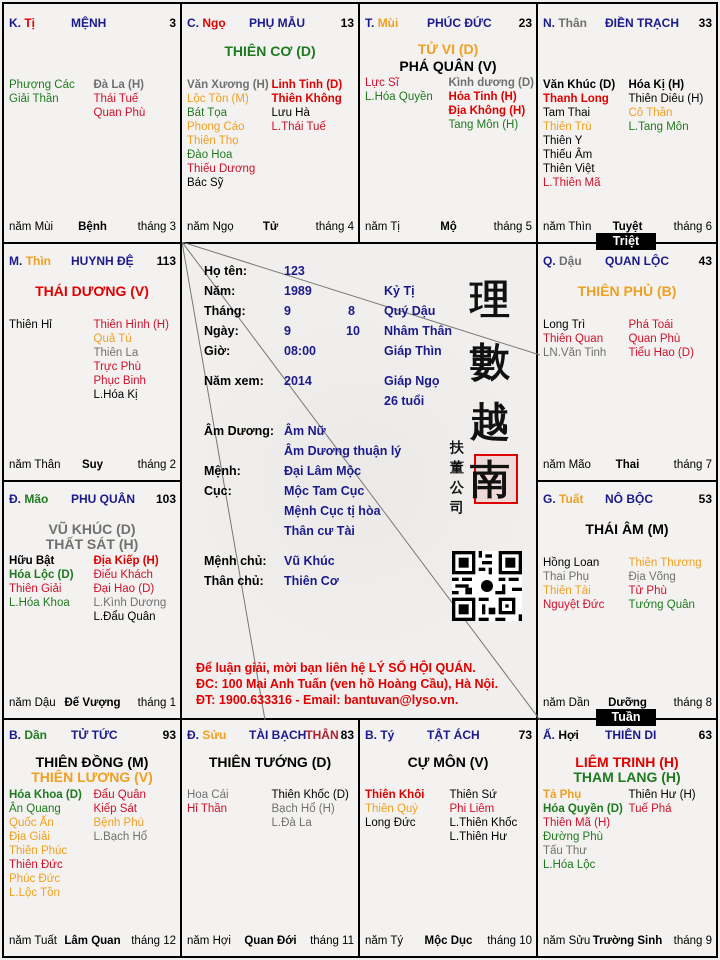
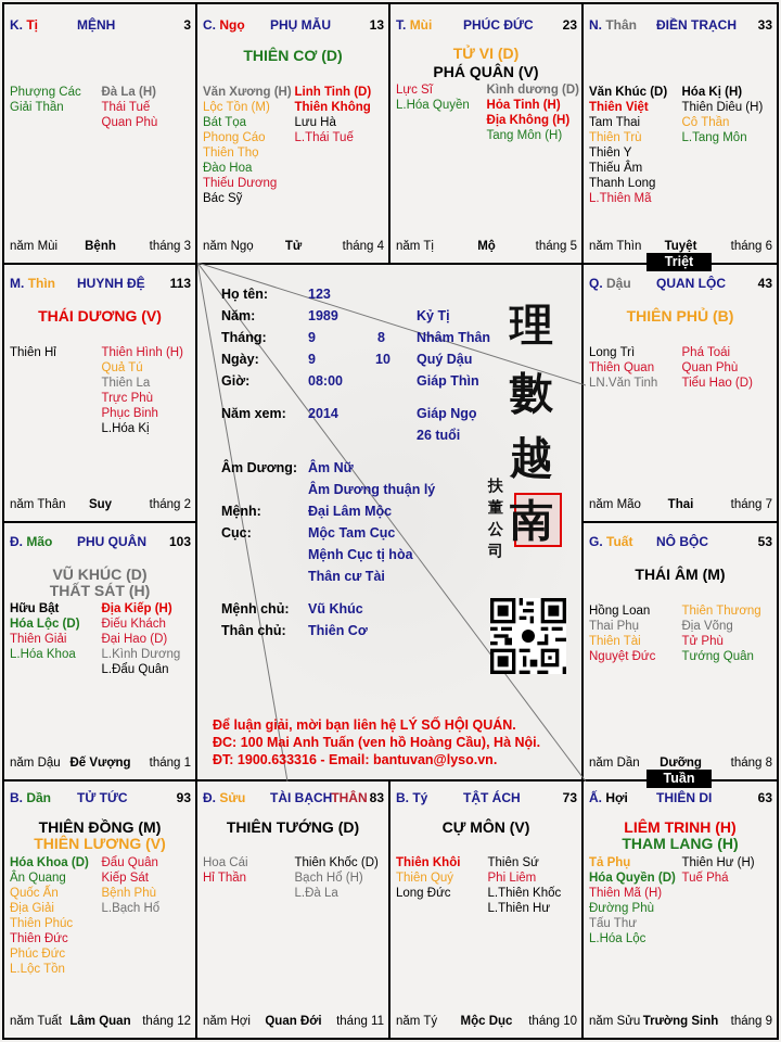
  K. Tị
  MỆNH
  3
  Phượng Các
  Giải Thần
  Đà La (H)
  Thái Tuế
  Quan Phù
  năm Mùi
  Bệnh
  tháng 3
  C. Ngọ
  PHỤ MẪU
  13
  THIÊN CƠ (D)
  Văn Xương (H)
  Lộc Tồn (M)
  Bát Tọa
  Phong Cáo
  Thiên Thọ
  Đào Hoa
  Thiếu Dương
  Bác Sỹ
  Linh Tinh (D)
  Thiên Không
  Lưu Hà
  L.Thái Tuế
  năm Ngọ
  Tử
  tháng 4
  T. Mùi
  PHÚC ĐỨC
  23
  TỬ VI (D)
  PHÁ QUÂN (V)
  Lực Sĩ
  L.Hóa Quyền
  Kình dương (D)
  Hỏa Tinh (H)
  Địa Không (H)
  Tang Môn (H)
  năm Tị
  Mộ
  tháng 5
  N. Thân
  ĐIỀN TRẠCH
  33
  Văn Khúc (D)
- Thanh Long
+ Thiên Việt
  Tam Thai
  Thiên Trù
  Thiên Y
  Thiếu Âm
- Thiên Việt
+ Thanh Long
  L.Thiên Mã
  Hóa Kị (H)
  Thiên Diêu (H)
  Cô Thần
  L.Tang Môn
  năm Thìn
  Tuyệt
  tháng 6
  M. Thìn
  HUYNH ĐỆ
  113
  THÁI DƯƠNG (V)
  Thiên Hỉ
  Thiên Hình (H)
  Quả Tú
  Thiên La
  Trực Phù
  Phục Binh
  L.Hóa Kị
  năm Thân
  Suy
  tháng 2
  Q. Dậu
  QUAN LỘC
  43
  THIÊN PHỦ (B)
  Long Trì
  Thiên Quan
  LN.Văn Tinh
  Phá Toái
  Quan Phù
  Tiểu Hao (D)
  năm Mão
  Thai
  tháng 7
  Đ. Mão
  PHU QUÂN
  103
  VŨ KHÚC (D)
  THẤT SÁT (H)
  Hữu Bật
  Hóa Lộc (D)
  Thiên Giải
  L.Hóa Khoa
  Địa Kiếp (H)
  Điếu Khách
  Đại Hao (D)
  L.Kình Dương
  L.Đẩu Quân
  năm Dậu
  Đế Vượng
  tháng 1
  G. Tuất
  NÔ BỘC
  53
  THÁI ÂM (M)
  Hồng Loan
  Thai Phụ
  Thiên Tài
  Nguyệt Đức
  Thiên Thương
  Địa Võng
  Tử Phù
  Tướng Quân
  năm Dần
  Dưỡng
  tháng 8
  B. Dần
  TỬ TỨC
  93
  THIÊN ĐỒNG (M)
  THIÊN LƯƠNG (V)
  Hóa Khoa (D)
  Ân Quang
  Quốc Ấn
  Địa Giải
  Thiên Phúc
  Thiên Đức
  Phúc Đức
  L.Lộc Tồn
  Đẩu Quân
  Kiếp Sát
  Bệnh Phù
  L.Bạch Hổ
  năm Tuất
  Lâm Quan
  tháng 12
  Đ. Sửu
  TÀI BẠCH
  THÂN 83
  THIÊN TƯỚNG (D)
  Hoa Cái
  Hỉ Thần
  Thiên Khốc (D)
  Bạch Hổ (H)
  L.Đà La
  năm Hợi
  Quan Đới
  tháng 11
  B. Tý
  TẬT ÁCH
  73
  CỰ MÔN (V)
  Thiên Khôi
  Thiên Quý
  Long Đức
  Thiên Sứ
  Phi Liêm
  L.Thiên Khốc
  L.Thiên Hư
  năm Tý
  Mộc Dục
  tháng 10
  Ấ. Hợi
  THIÊN DI
  63
  LIÊM TRINH (H)
  THAM LANG (H)
  Tả Phụ
  Hóa Quyền (D)
  Thiên Mã (H)
  Đường Phù
  Tấu Thư
  L.Hóa Lộc
  Thiên Hư (H)
  Tuế Phá
  năm Sửu
  Trường Sinh
  tháng 9
  Họ tên:
  123
  Năm:
  1989
  Kỷ Tị
  Tháng:
  9
  8
- Quý Dậu
+ Nhâm Thân
  Ngày:
  9
  10
- Nhâm Thân
+ Quý Dậu
  Giờ:
  08:00
  Giáp Thìn
  Năm xem:
  2014
  Giáp Ngọ
  26 tuổi
  Âm Dương:
  Âm Nữ
  Âm Dương thuận lý
  Mệnh:
  Đại Lâm Mộc
  Cục:
  Mộc Tam Cục
  Mệnh Cục tị hòa
  Thân cư Tài
  Mệnh chủ:
  Vũ Khúc
  Thân chủ:
  Thiên Cơ
  理
  數
  越
  南
  扶
  董
  公
  司
  Để luận giải, mời bạn liên hệ LÝ SỐ HỘI QUÁN.
  ĐC: 100 Mai Anh Tuấn (ven hồ Hoàng Cầu), Hà Nội.
  ĐT: 1900.633316 - Email: bantuvan@lyso.vn.
  Triệt
  Tuần
